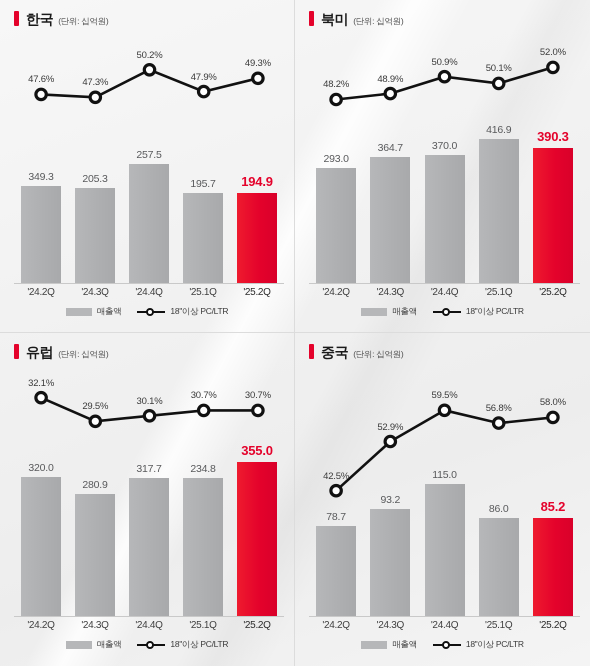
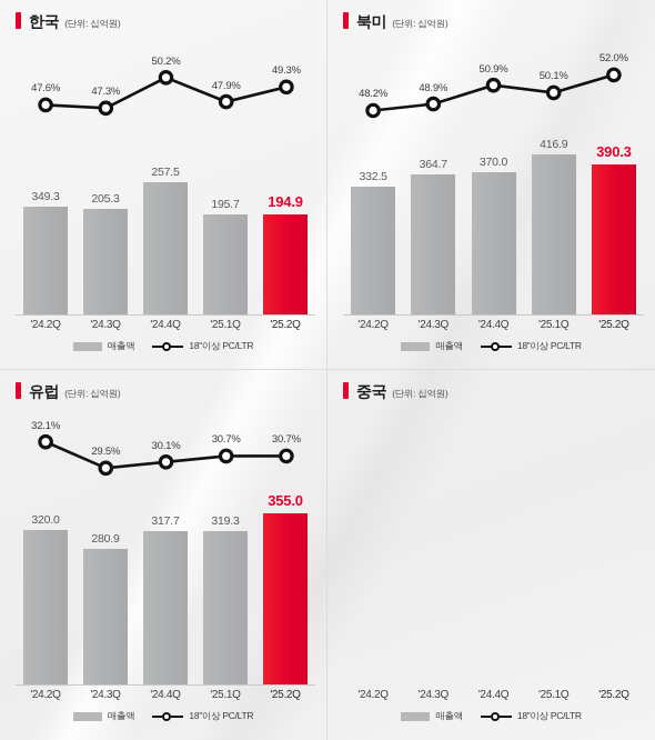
  한국
  (단위: 십억원)
  349.3
  205.3
  257.5
  195.7
  194.9
  47.6%
  47.3%
  50.2%
  47.9%
  49.3%
  '24.2Q
  '24.3Q
  '24.4Q
  '25.1Q
  '25.2Q
  매출액
  18''이상 PC/LTR
  북미
  (단위: 십억원)
- 293.0
+ 332.5
  364.7
  370.0
  416.9
  390.3
  48.2%
  48.9%
  50.9%
  50.1%
  52.0%
  '24.2Q
  '24.3Q
  '24.4Q
  '25.1Q
  '25.2Q
  매출액
  18''이상 PC/LTR
  유럽
  (단위: 십억원)
  320.0
  280.9
  317.7
- 234.8
+ 319.3
  355.0
  32.1%
  29.5%
  30.1%
  30.7%
  30.7%
  '24.2Q
  '24.3Q
  '24.4Q
  '25.1Q
  '25.2Q
  매출액
  18''이상 PC/LTR
  중국
  (단위: 십억원)
- 78.7
- 93.2
- 115.0
- 86.0
- 85.2
- 42.5%
- 52.9%
- 59.5%
- 56.8%
- 58.0%
  '24.2Q
  '24.3Q
  '24.4Q
  '25.1Q
  '25.2Q
  매출액
  18''이상 PC/LTR
